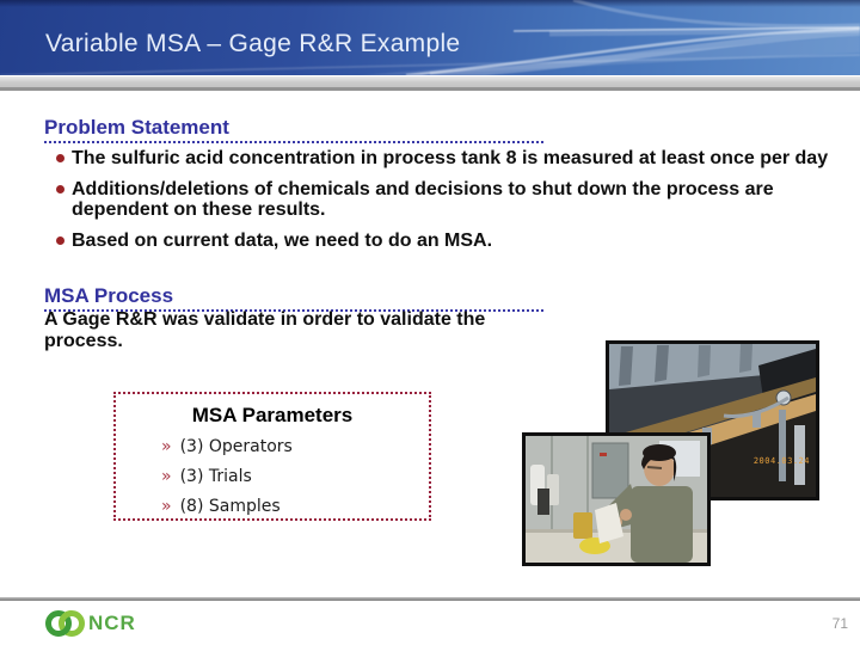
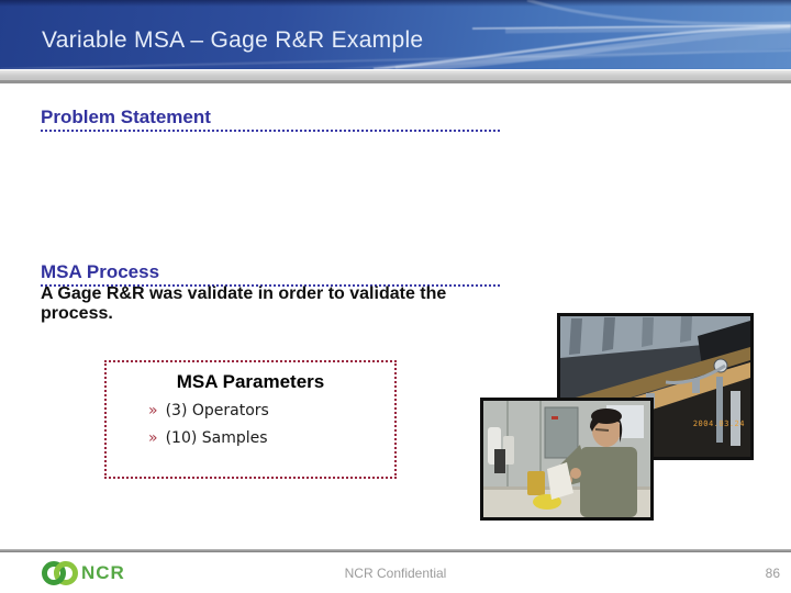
  Variable MSA – Gage R&R Example
  Problem Statement
- The sulfuric acid concentration in process tank 8 is measured at least once per day
- Additions/deletions of chemicals and decisions to shut down the process are dependent on these results.
- Based on current data, we need to do an MSA.
  MSA Process
  A Gage R&R was validate in order to validate the process.
  MSA Parameters
  » (3) Operators
- » (3) Trials
- » (8) Samples
+ » (10) Samples
  2004.03.24
  NCR
+ NCR Confidential
- 71
+ 86
